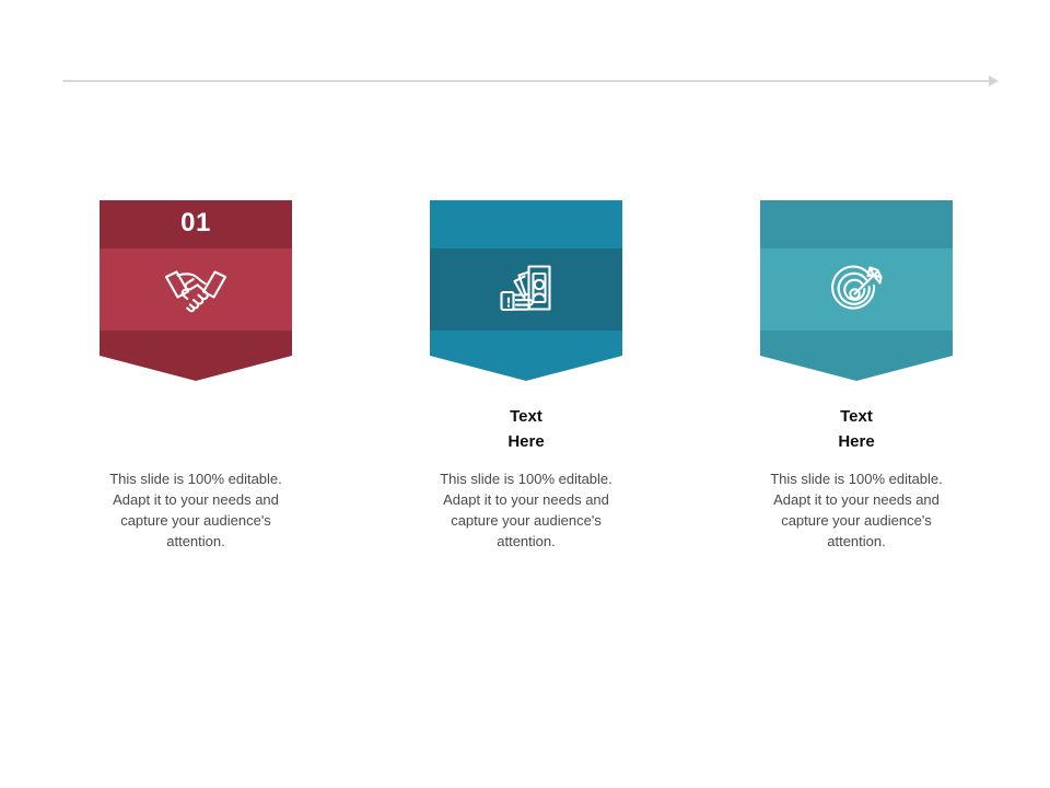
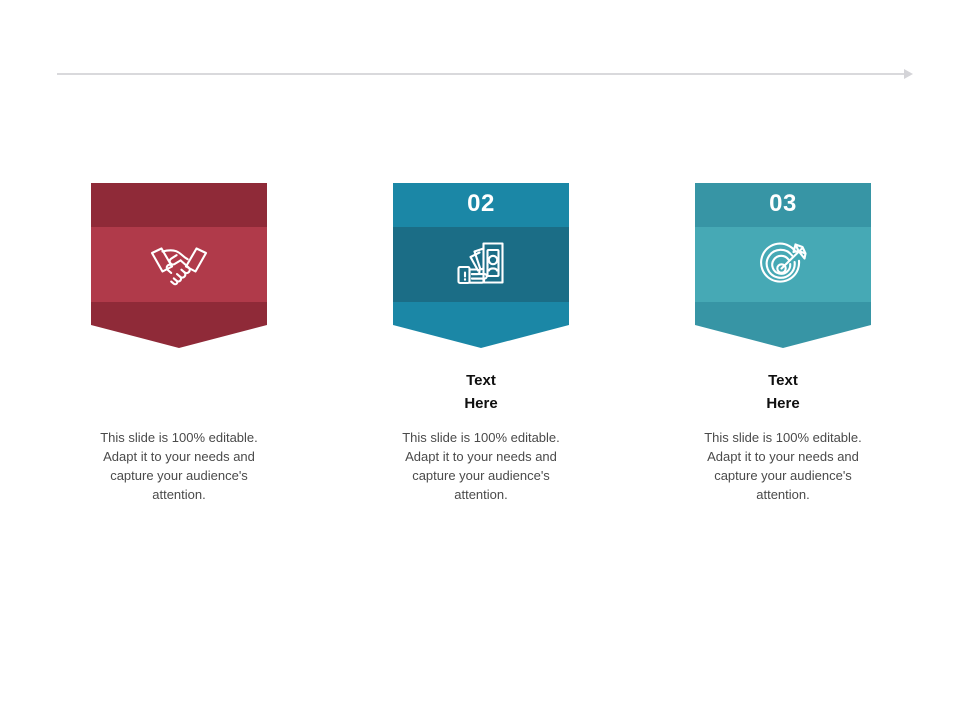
- 01
  This slide is 100% editable. Adapt it to your needs and capture your audience's attention.
+ 02
  Text
  Here
  This slide is 100% editable. Adapt it to your needs and capture your audience's attention.
+ 03
  Text
  Here
  This slide is 100% editable. Adapt it to your needs and capture your audience's attention.
